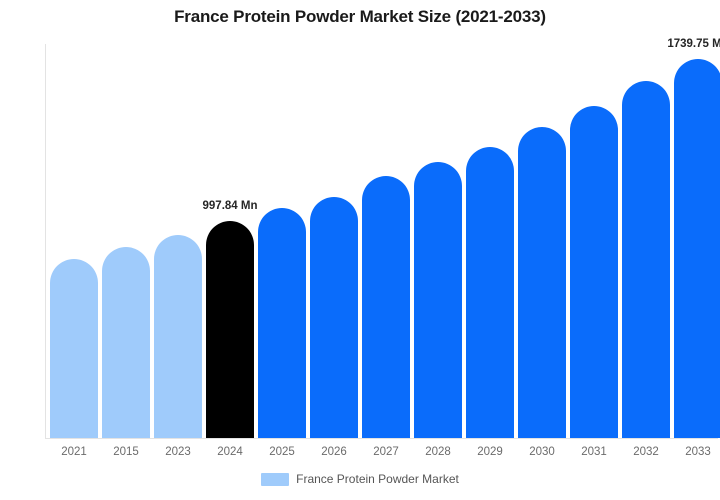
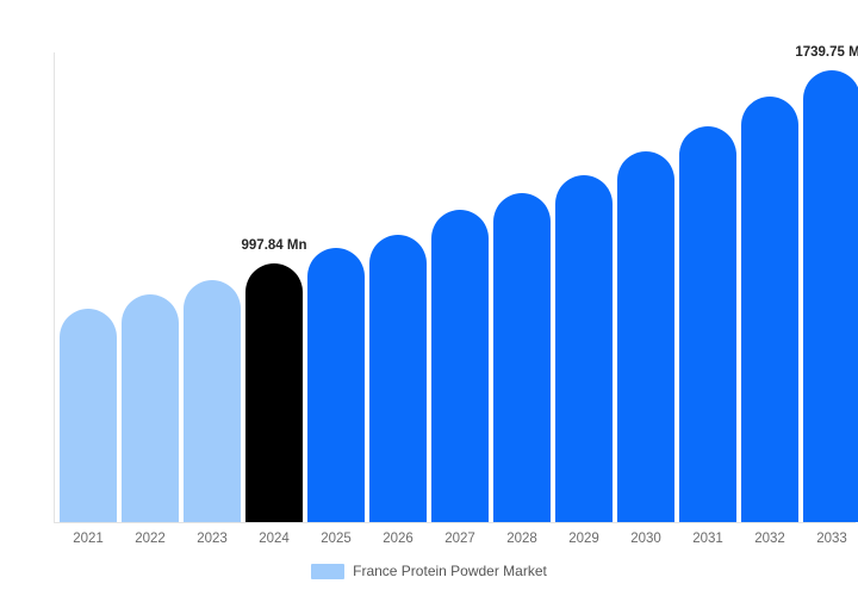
- France Protein Powder Market Size (2021-2033)
  France Protein Powder Market
  2021
- 2015
+ 2022
  2023
  997.84 Mn
  2024
  2025
  2026
  2027
  2028
  2029
  2030
  2031
  2032
  1739.75 M
  2033
